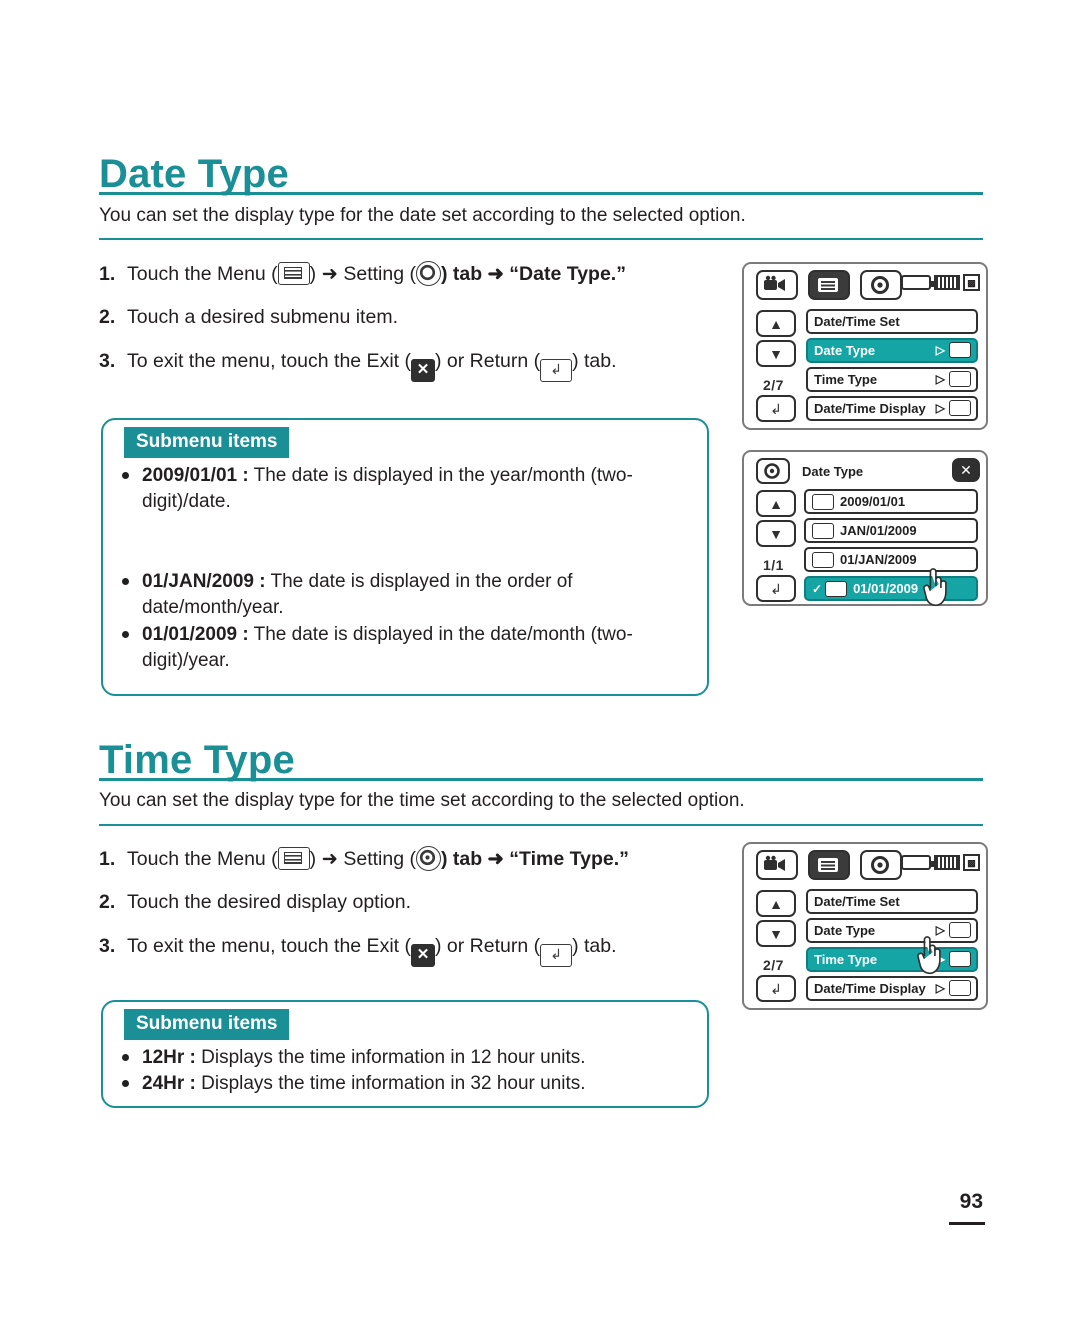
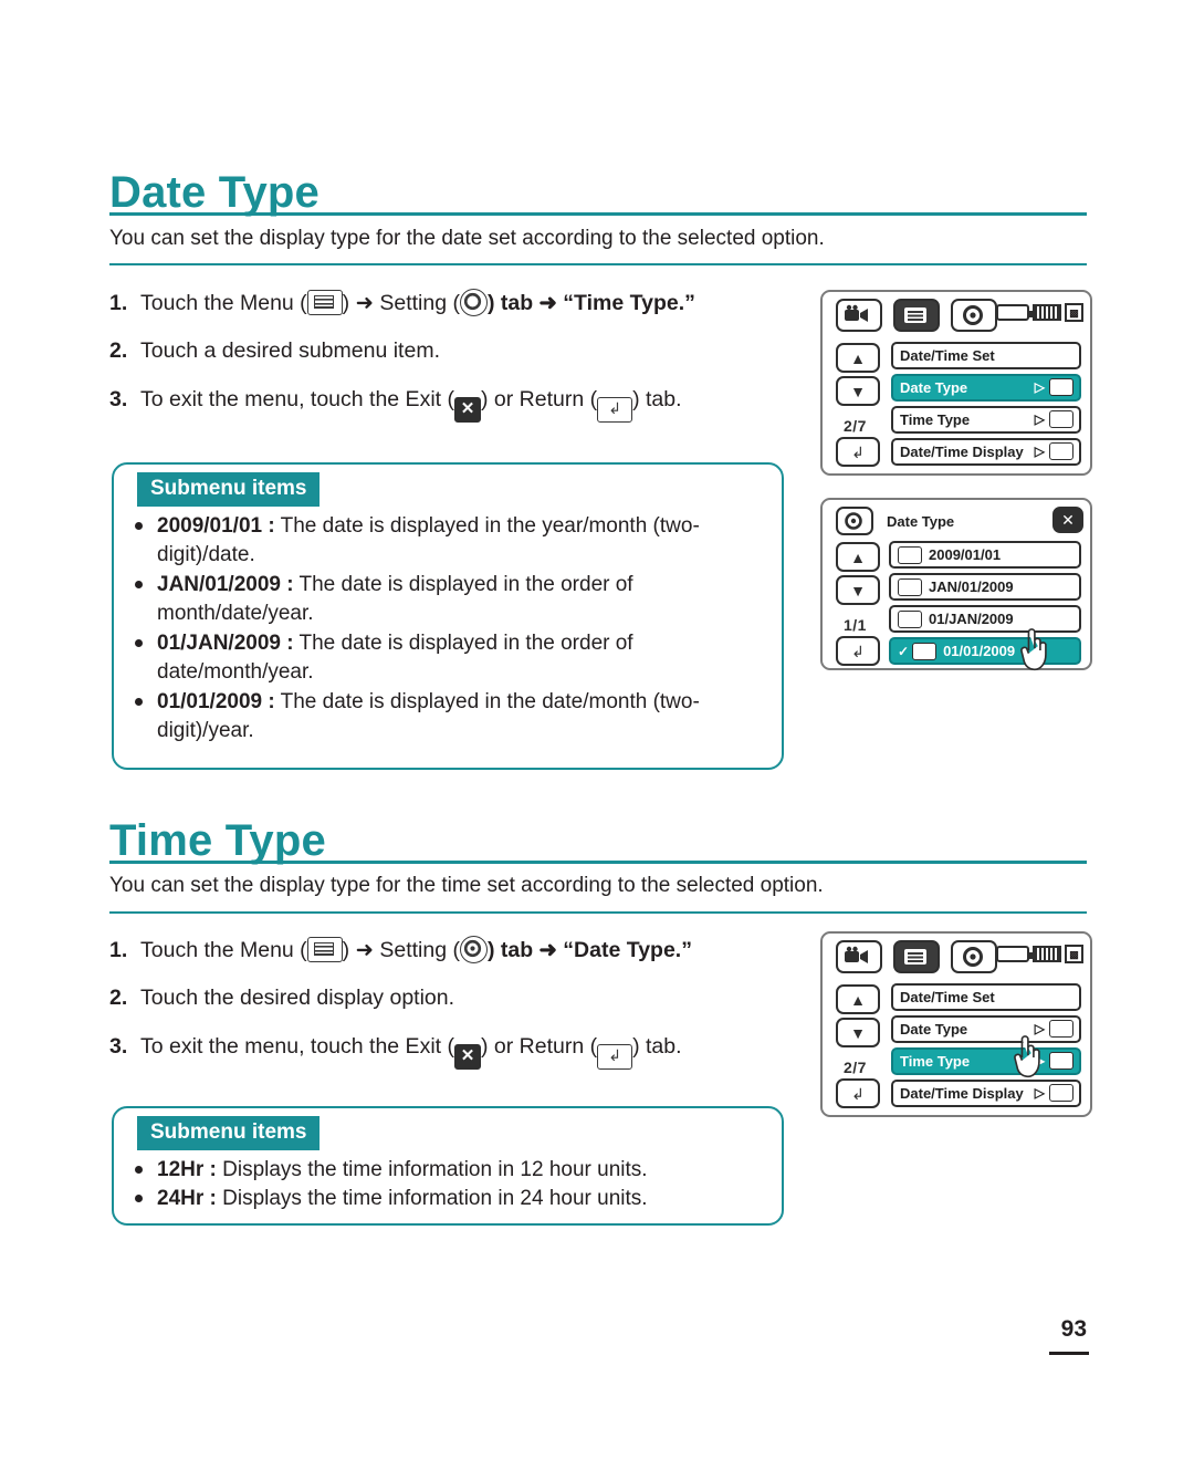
  Date Type
  You can set the display type for the date set according to the selected option.
- 1. Touch the Menu ( ) ➜ Setting ( ) tab ➜ “Date Type.”
+ 1. Touch the Menu ( ) ➜ Setting ( ) tab ➜ “Time Type.”
  2. Touch a desired submenu item.
  3. To exit the menu, touch the Exit ( ✕) or Return ( ↲) tab.
  Submenu items
  2009/01/01 : The date is displayed in the year/month (two-digit)/date.
+ JAN/01/2009 : The date is displayed in the order of month/date/year.
  01/JAN/2009 : The date is displayed in the order of date/month/year.
  01/01/2009 : The date is displayed in the date/month (two-digit)/year.
  ▩
  ▲
  ▼
  2/7
  ↲
  Date/Time Set
  Date Type
  ▷
  Time Type
  ▷
  Date/Time Display
  ▷
  Date Type
  ✕
  ▲
  ▼
  1/1
  ↲
  2009/01/01
  JAN/01/2009
  01/JAN/2009
  ✓
  01/01/2009
  Time Type
  You can set the display type for the time set according to the selected option.
- 1. Touch the Menu ( ) ➜ Setting ( ) tab ➜ “Time Type.”
+ 1. Touch the Menu ( ) ➜ Setting ( ) tab ➜ “Date Type.”
  2. Touch the desired display option.
  3. To exit the menu, touch the Exit ( ✕) or Return ( ↲) tab.
  Submenu items
  12Hr : Displays the time information in 12 hour units.
- 24Hr : Displays the time information in 32 hour units.
+ 24Hr : Displays the time information in 24 hour units.
  ▩
  ▲
  ▼
  2/7
  ↲
  Date/Time Set
  Date Type
  ▷
  Time Type
  Date/Time Display
  ▷
  93
